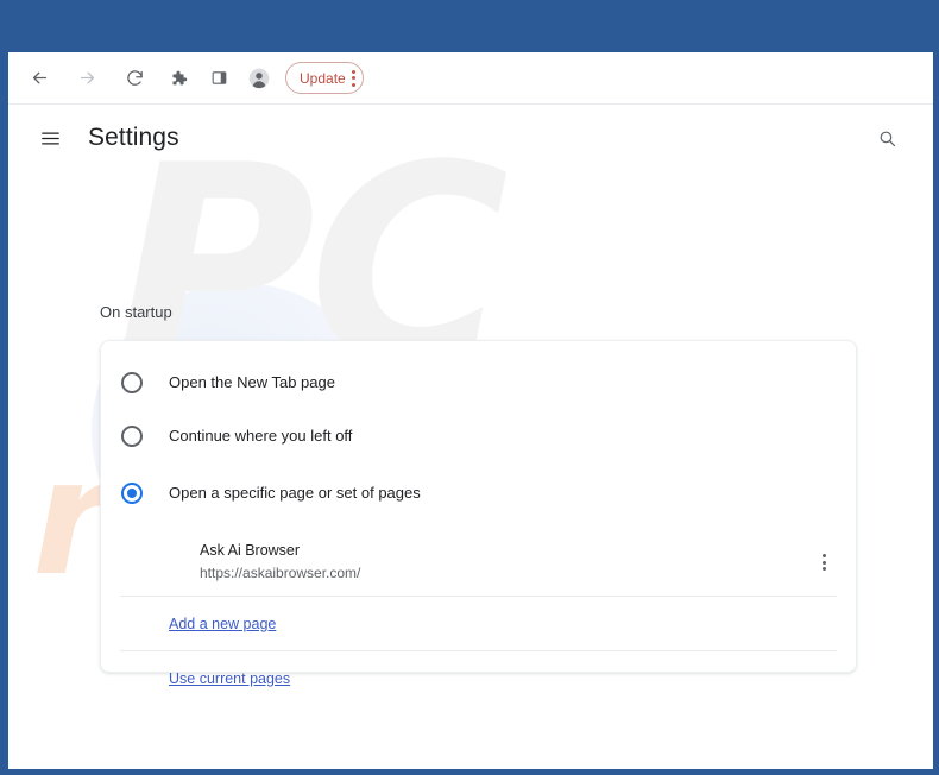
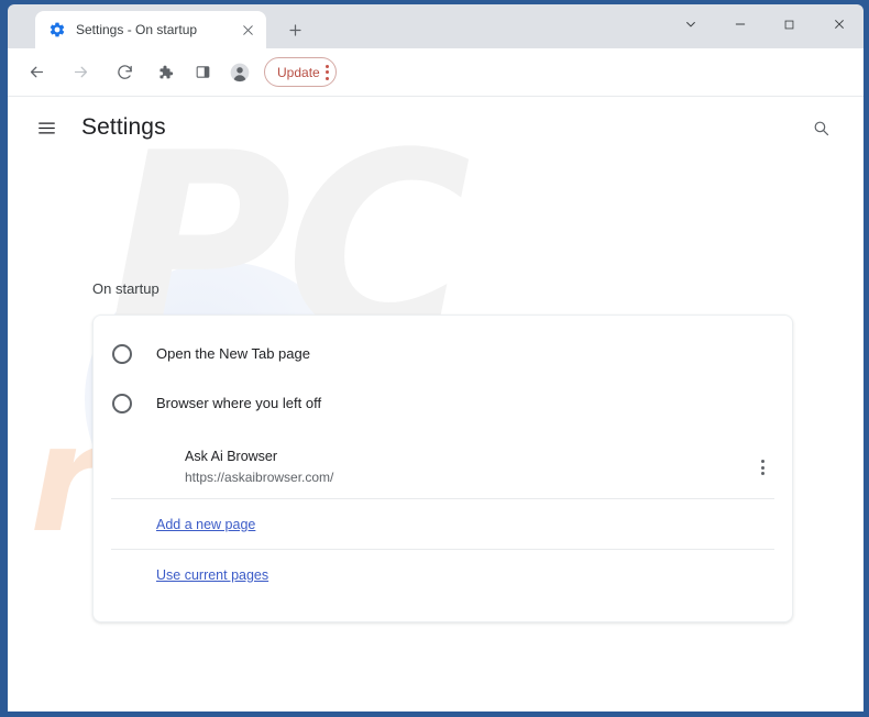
+ Settings - On startup
  Update
  PC
  Settings
  On startup
  Open the New Tab page
- Continue where you left off
+ Browser where you left off
- Open a specific page or set of pages
  Ask Ai Browser
  https://askaibrowser.com/
  Add a new page
  Use current pages
